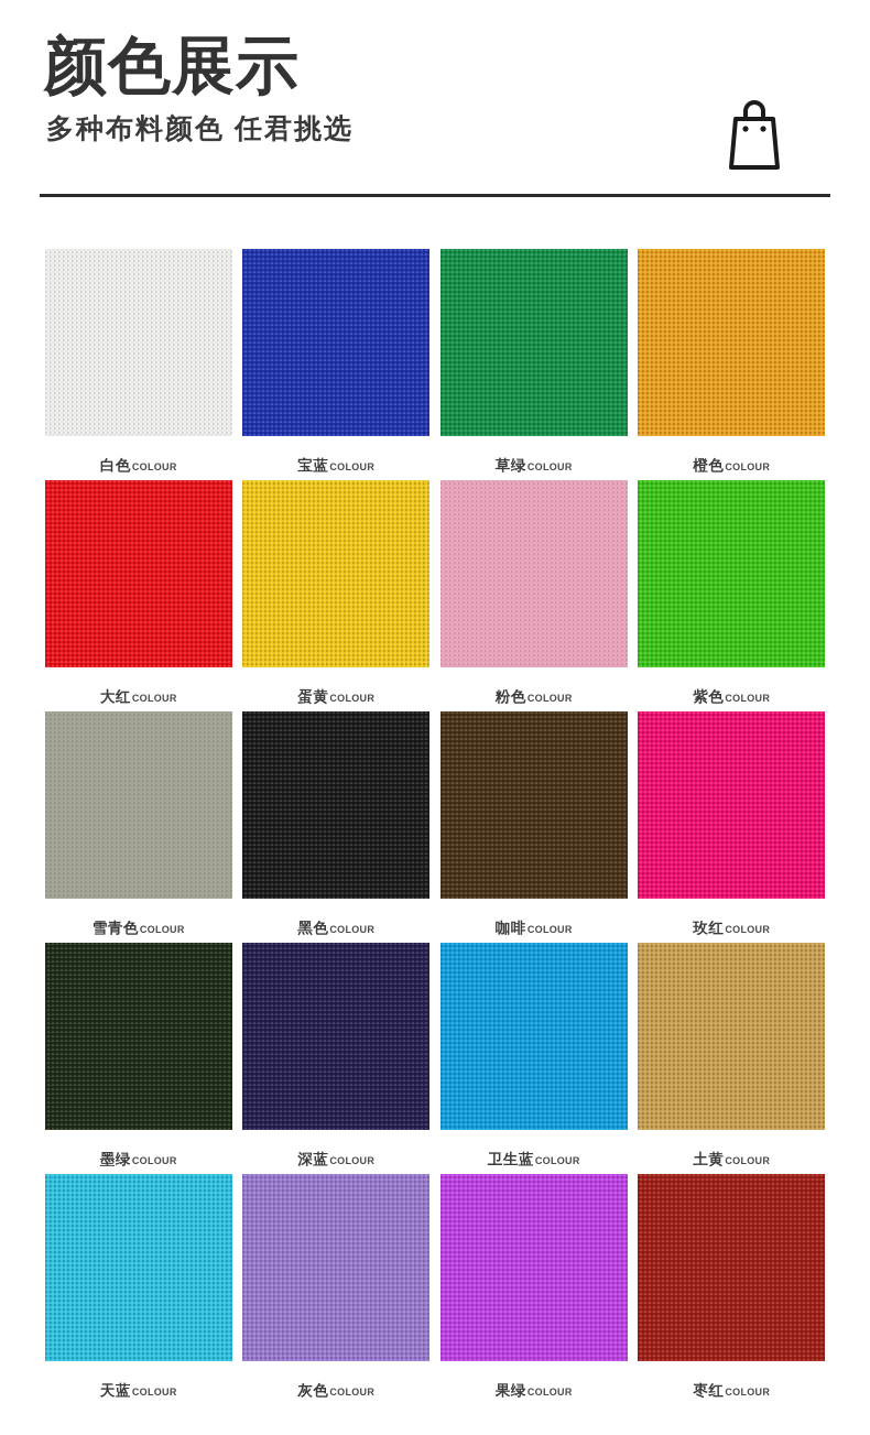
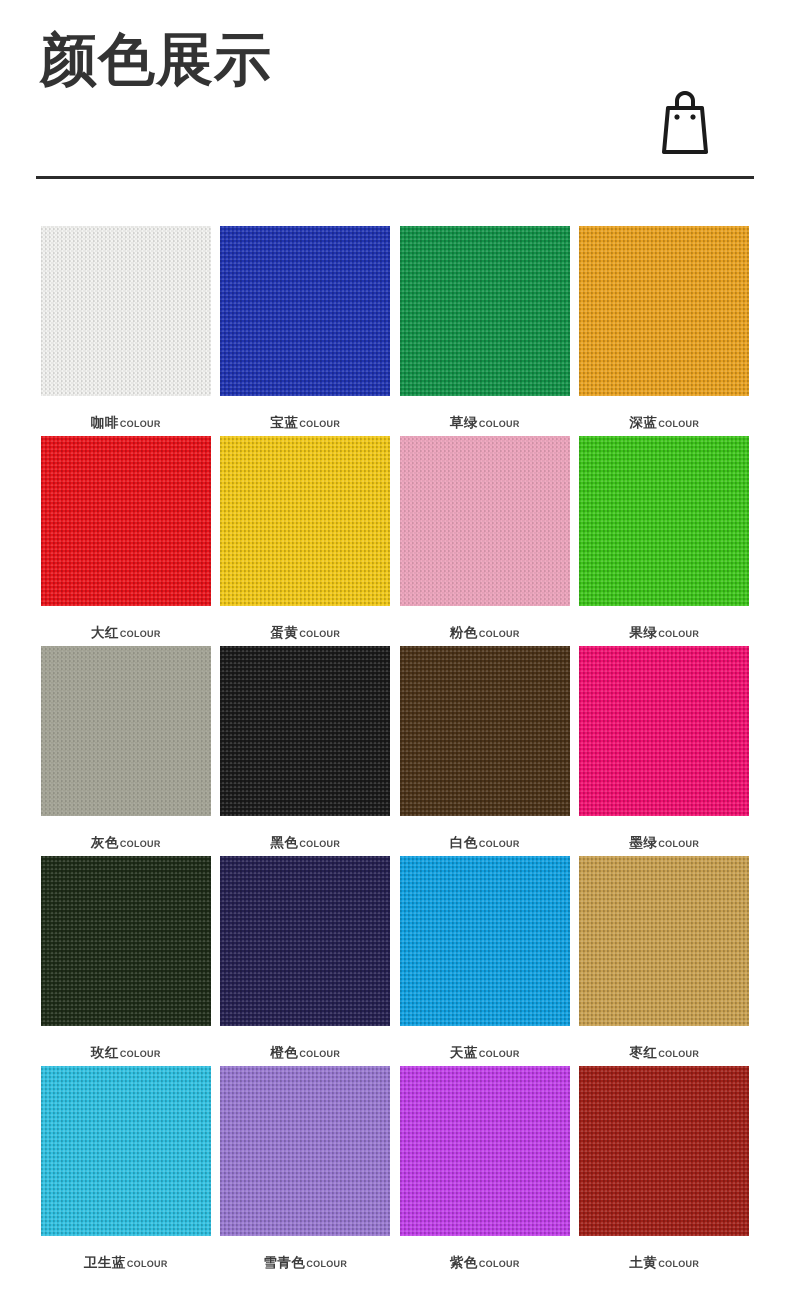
  颜色展示
- 多种布料颜色 任君挑选
- 白色
+ 咖啡
  COLOUR
  宝蓝
  COLOUR
  草绿
  COLOUR
- 橙色
+ 深蓝
  COLOUR
  大红
  COLOUR
  蛋黄
  COLOUR
  粉色
  COLOUR
- 紫色
+ 果绿
  COLOUR
- 雪青色
+ 灰色
  COLOUR
  黑色
  COLOUR
- 咖啡
+ 白色
  COLOUR
- 玫红
+ 墨绿
  COLOUR
- 墨绿
+ 玫红
  COLOUR
- 深蓝
+ 橙色
  COLOUR
- 卫生蓝
+ 天蓝
  COLOUR
- 土黄
+ 枣红
  COLOUR
- 天蓝
+ 卫生蓝
  COLOUR
- 灰色
+ 雪青色
  COLOUR
- 果绿
+ 紫色
  COLOUR
- 枣红
+ 土黄
  COLOUR
